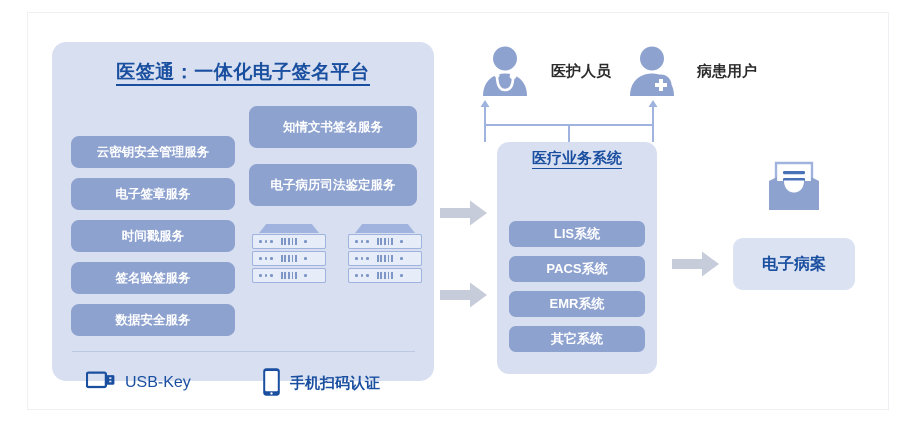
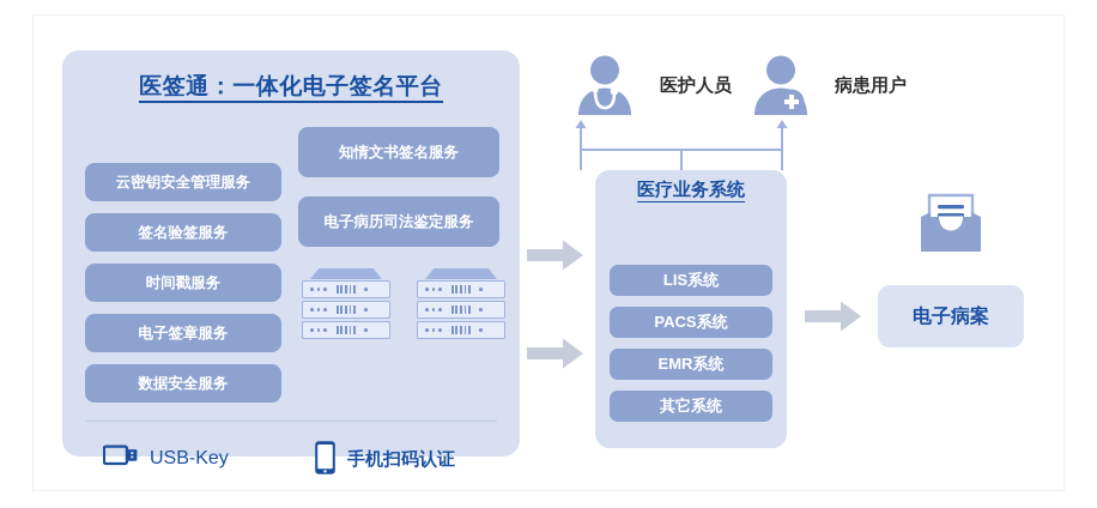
  医签通：一体化电子签名平台
  云密钥安全管理服务
- 电子签章服务
+ 签名验签服务
  时间戳服务
- 签名验签服务
+ 电子签章服务
  数据安全服务
  知情文书签名服务
  电子病历司法鉴定服务
  USB-Key
  手机扫码认证
  医护人员
  病患用户
  医疗业务系统
  LIS系统
  PACS系统
  EMR系统
  其它系统
  电子病案
